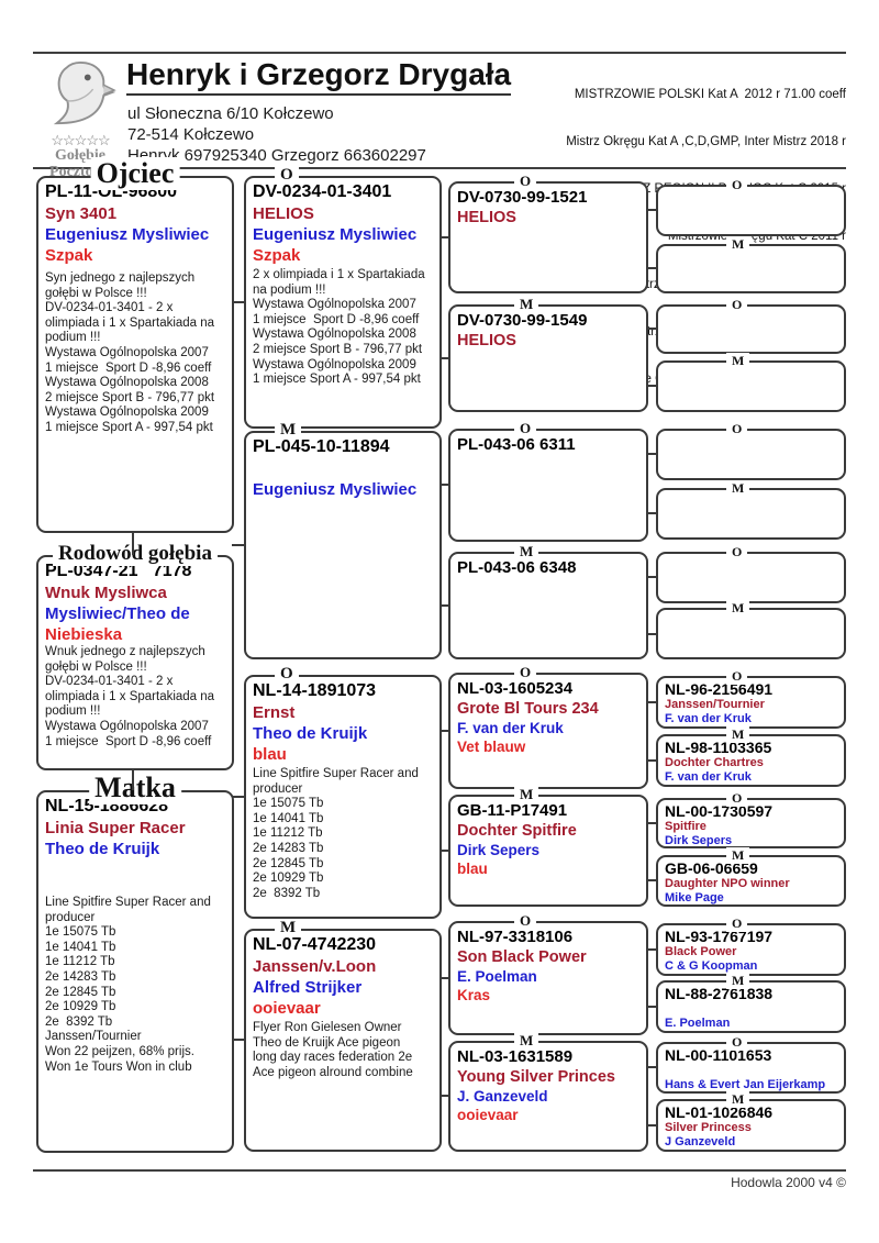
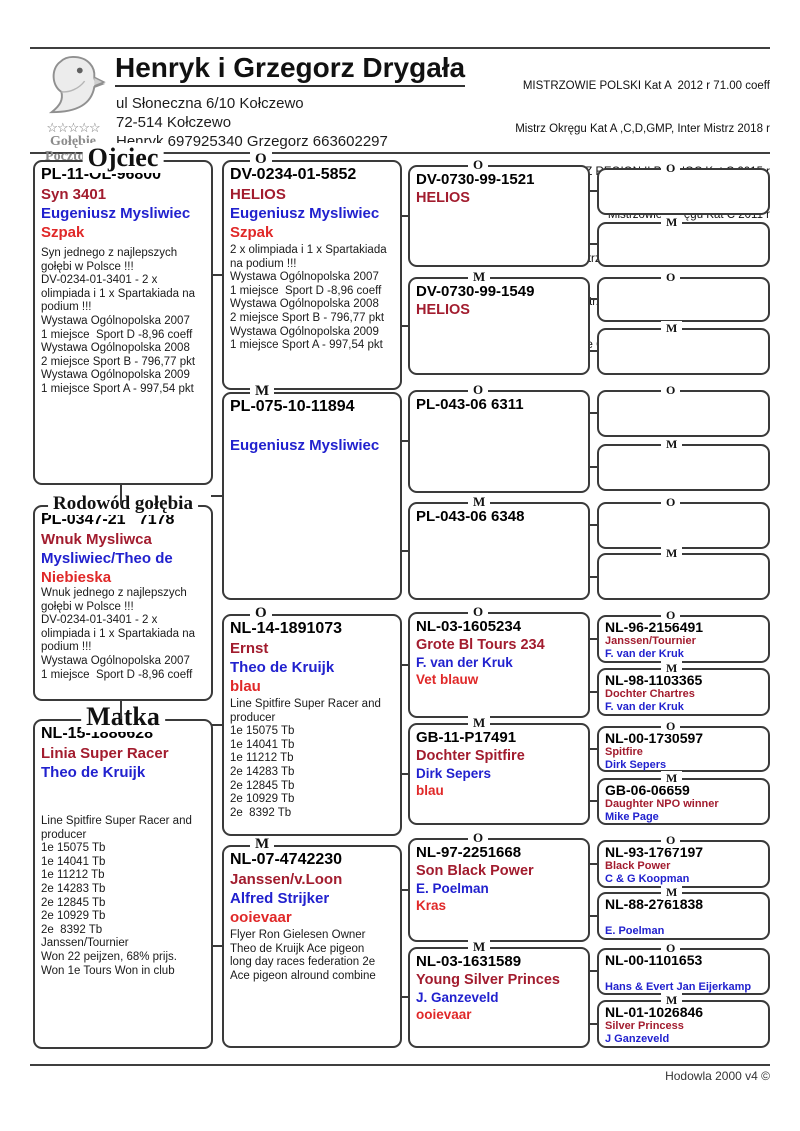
  ☆☆☆☆☆
  Gołębie
  Poczto
  Henryk i Grzegorz Drygała
  ul Słoneczna 6/10 Kołczewo
  72-514 Kołczewo
  Henryk 697925340 Grzegorz 663602297
  MISTRZOWIE POLSKI Kat A 2012 r 71.00 coeff
  Mistrz Okręgu Kat A ,C,D,GMP, Inter Mistrz 2018 r
  Mistrzowieęgu Kat C 2011 r
  Ojciec
  PL-11-OL-96800
  Syn 3401
  Eugeniusz Mysliwiec
  Szpak
  Syn jednego z najlepszych
  gołębi w Polsce !!!
  DV-0234-01-3401 - 2 x
  olimpiada i 1 x Spartakiada na
  podium !!!
  Wystawa Ogólnopolska 2007
  1 miejsce Sport D -8,96 coeff
  Wystawa Ogólnopolska 2008
  2 miejsce Sport B - 796,77 pkt
  Wystawa Ogólnopolska 2009
  1 miejsce Sport A - 997,54 pkt
  Rodowód gołębia
  PL-0347-21 7178
  Wnuk Mysliwca
  Mysliwiec/Theo de
  Niebieska
  Wnuk jednego z najlepszych
  gołębi w Polsce !!!
  DV-0234-01-3401 - 2 x
  olimpiada i 1 x Spartakiada na
  podium !!!
  Wystawa Ogólnopolska 2007
  1 miejsce Sport D -8,96 coeff
  Matka
  NL-15-1886628
  Linia Super Racer
  Theo de Kruijk
  Line Spitfire Super Racer and
  producer
  1e 15075 Tb
  1e 14041 Tb
  1e 11212 Tb
  2e 14283 Tb
  2e 12845 Tb
  2e 10929 Tb
  2e 8392 Tb
  Janssen/Tournier
  Won 22 peijzen, 68% prijs.
  Won 1e Tours Won in club
  O
- DV-0234-01-3401
+ DV-0234-01-5852
  HELIOS
  Eugeniusz Mysliwiec
  Szpak
  2 x olimpiada i 1 x Spartakiada
  na podium !!!
  Wystawa Ogólnopolska 2007
  1 miejsce Sport D -8,96 coeff
  Wystawa Ogólnopolska 2008
  2 miejsce Sport B - 796,77 pkt
  Wystawa Ogólnopolska 2009
  1 miejsce Sport A - 997,54 pkt
  M
- PL-045-10-11894
+ PL-075-10-11894
  Eugeniusz Mysliwiec
  O
  NL-14-1891073
  Ernst
  Theo de Kruijk
  blau
  Line Spitfire Super Racer and
  producer
  1e 15075 Tb
  1e 14041 Tb
  1e 11212 Tb
  2e 14283 Tb
  2e 12845 Tb
  2e 10929 Tb
  2e 8392 Tb
  M
  NL-07-4742230
  Janssen/v.Loon
  Alfred Strijker
  ooievaar
  Flyer Ron Gielesen Owner
  Theo de Kruijk Ace pigeon
  long day races federation 2e
  Ace pigeon alround combine
  O
  DV-0730-99-1521
  HELIOS
  M
  DV-0730-99-1549
  HELIOS
  O
  PL-043-06 6311
  M
  PL-043-06 6348
  O
  NL-03-1605234
  Grote Bl Tours 234
  F. van der Kruk
  Vet blauw
  M
  GB-11-P17491
  Dochter Spitfire
  Dirk Sepers
  blau
  O
- NL-97-3318106
+ NL-97-2251668
  Son Black Power
  E. Poelman
  Kras
  M
  NL-03-1631589
  Young Silver Princes
  J. Ganzeveld
  ooievaar
  O
  M
  O
  M
  O
  M
  O
  M
  O
  NL-96-2156491
  Janssen/Tournier
  F. van der Kruk
  M
  NL-98-1103365
  Dochter Chartres
  F. van der Kruk
  O
  NL-00-1730597
  Spitfire
  Dirk Sepers
  M
  GB-06-06659
  Daughter NPO winner
  Mike Page
  O
  NL-93-1767197
  Black Power
  C & G Koopman
  M
  NL-88-2761838
  E. Poelman
  O
  NL-00-1101653
  Hans & Evert Jan Eijerkamp
  M
  NL-01-1026846
  Silver Princess
  J Ganzeveld
  Hodowla 2000 v4 ©
